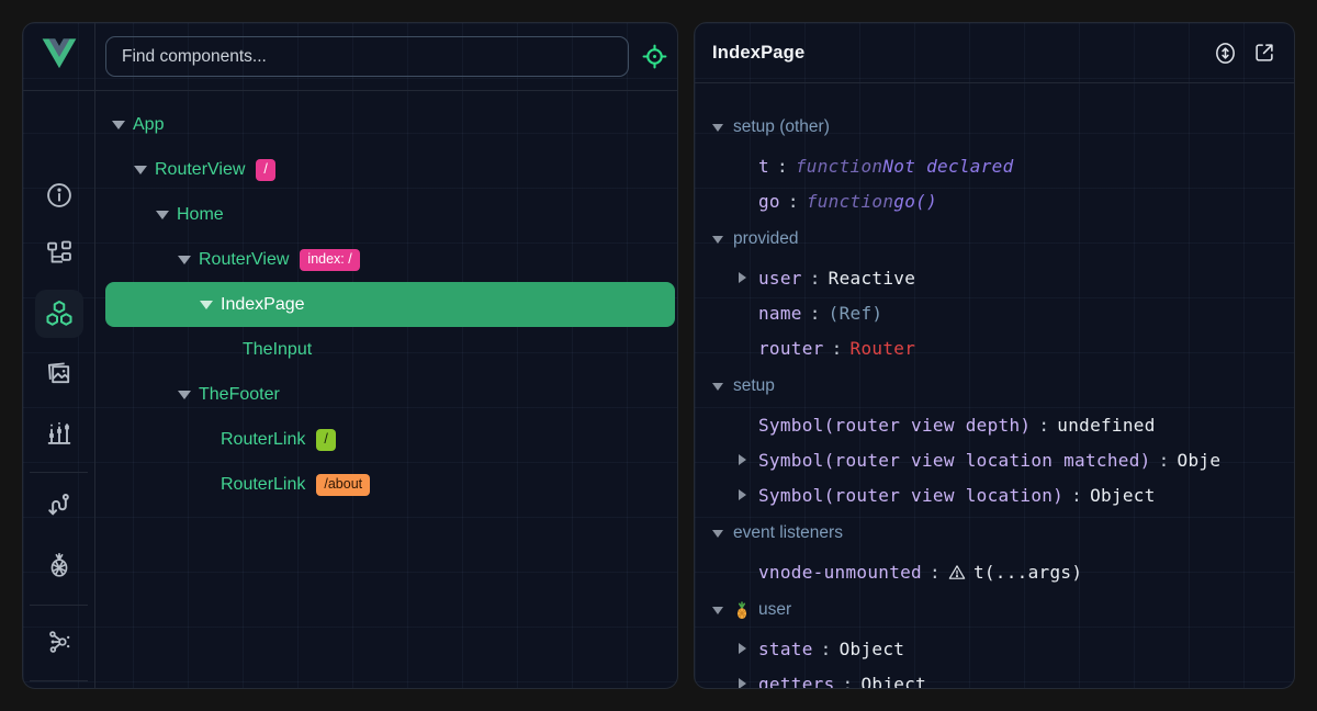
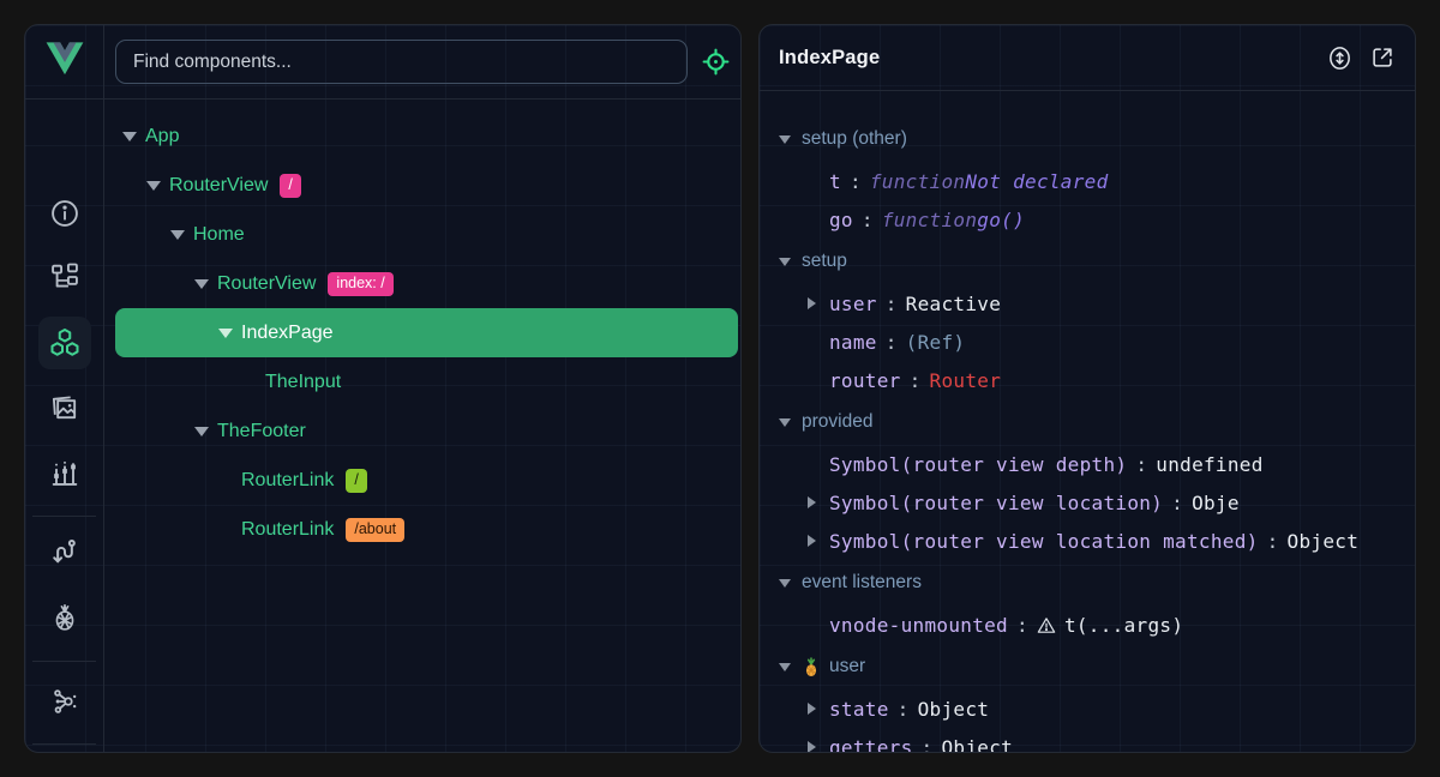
  Find components...
  App
  RouterView
  /
  Home
  RouterView
  index: /
  IndexPage
  TheInput
  TheFooter
  RouterLink
  /
  RouterLink
  /about
  IndexPage
  setup (other)
  t
  :
  function
  Not declared
  go
  :
  function
  go()
- provided
+ setup
  user
  :
  Reactive
  name
  :
  (Ref)
  router
  :
  Router
- setup
+ provided
  Symbol(router view depth)
  :
  undefined
- Symbol(router view location matched)
+ Symbol(router view location)
  :
  Obje
- Symbol(router view location)
+ Symbol(router view location matched)
  :
  Object
  event listeners
  vnode-unmounted
  :
  t(...args)
  user
  state
  :
  Object
  getters
  :
  Object
